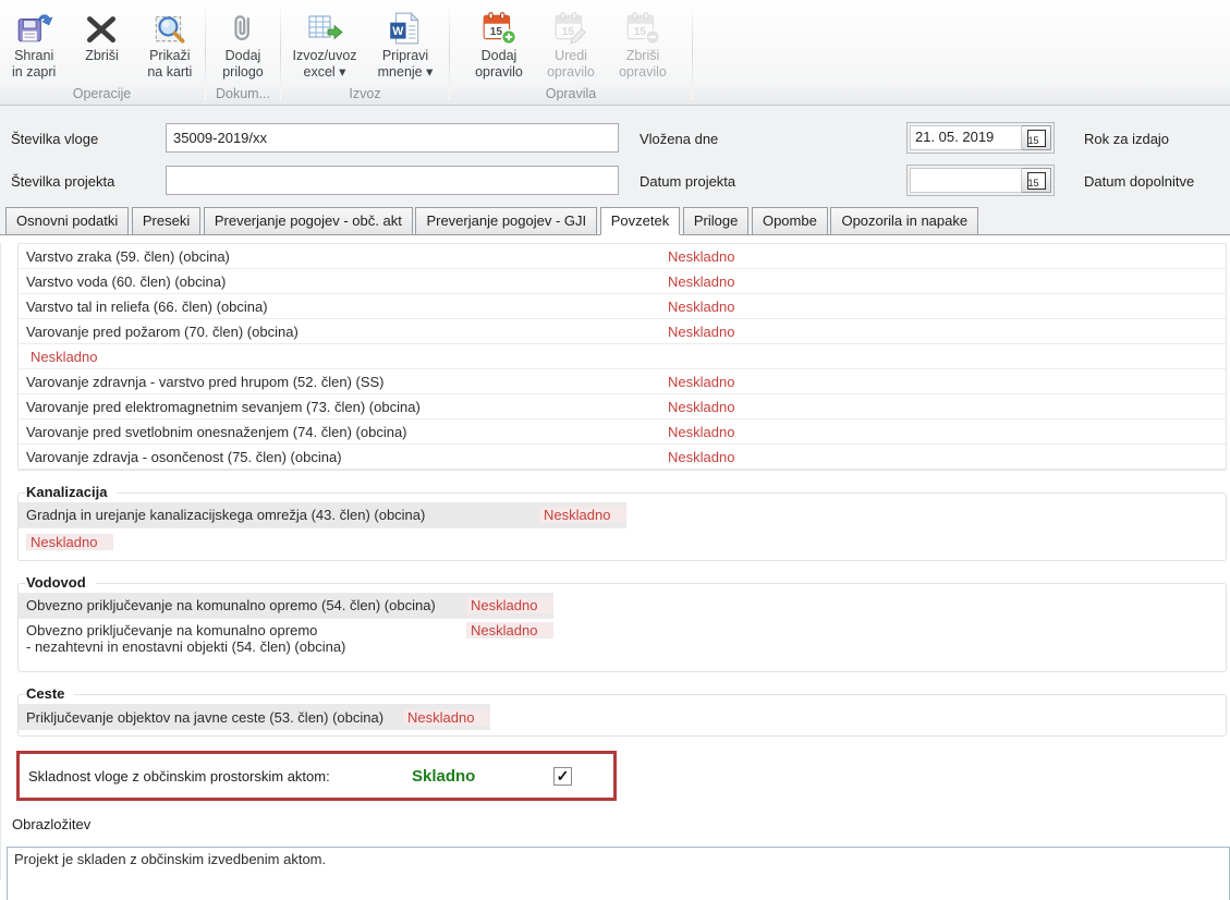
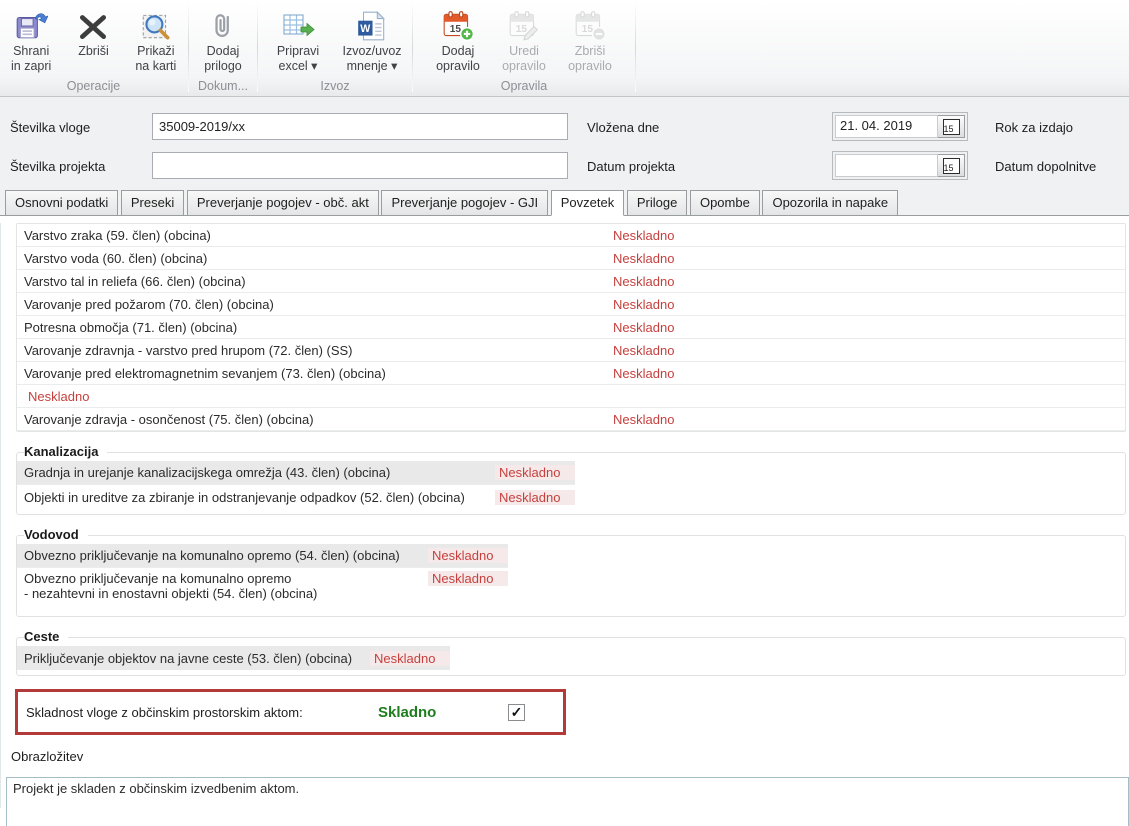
  Shrani
  in zapri
  Zbriši
  Prikaži
  na karti
  Operacije
  Dodaj
  prilogo
  Dokum...
- Izvoz/uvoz
+ Pripravi
  excel ▾
  W
- Pripravi
+ Izvoz/uvoz
  mnenje ▾
  Izvoz
  15
  Dodaj
  opravilo
  15
  Uredi
  opravilo
  15
  Zbriši
  opravilo
  Opravila
  Številka vloge
  35009-2019/xx
  Številka projekta
  Vložena dne
- 21. 05. 2019
+ 21. 04. 2019
  15
  Rok za izdajo
  Datum projekta
  15
  Datum dopolnitve
  Osnovni podatki Preseki Preverjanje pogojev - obč. akt Preverjanje pogojev - GJI Povzetek Priloge Opombe Opozorila in napake
  Varstvo zraka (59. člen) (obcina)
  Neskladno
  Varstvo voda (60. člen) (obcina)
  Neskladno
  Varstvo tal in reliefa (66. člen) (obcina)
  Neskladno
  Varovanje pred požarom (70. člen) (obcina)
  Neskladno
+ Potresna območja (71. člen) (obcina)
  Neskladno
- Varovanje zdravnja - varstvo pred hrupom (52. člen) (SS)
+ Varovanje zdravnja - varstvo pred hrupom (72. člen) (SS)
  Neskladno
  Varovanje pred elektromagnetnim sevanjem (73. člen) (obcina)
  Neskladno
- Varovanje pred svetlobnim onesnaženjem (74. člen) (obcina)
  Neskladno
  Varovanje zdravja - osončenost (75. člen) (obcina)
  Neskladno
  Kanalizacija
  Gradnja in urejanje kanalizacijskega omrežja (43. člen) (obcina)
  Neskladno
+ Objekti in ureditve za zbiranje in odstranjevanje odpadkov (52. člen) (obcina)
  Neskladno
  Vodovod
  Obvezno priključevanje na komunalno opremo (54. člen) (obcina)
  Neskladno
  Obvezno priključevanje na komunalno opremo
  - nezahtevni in enostavni objekti (54. člen) (obcina)
  Neskladno
  Ceste
  Priključevanje objektov na javne ceste (53. člen) (obcina)
  Neskladno
  Skladnost vloge z občinskim prostorskim aktom:
  Skladno
  ✓
  Obrazložitev
  Projekt je skladen z občinskim izvedbenim aktom.
